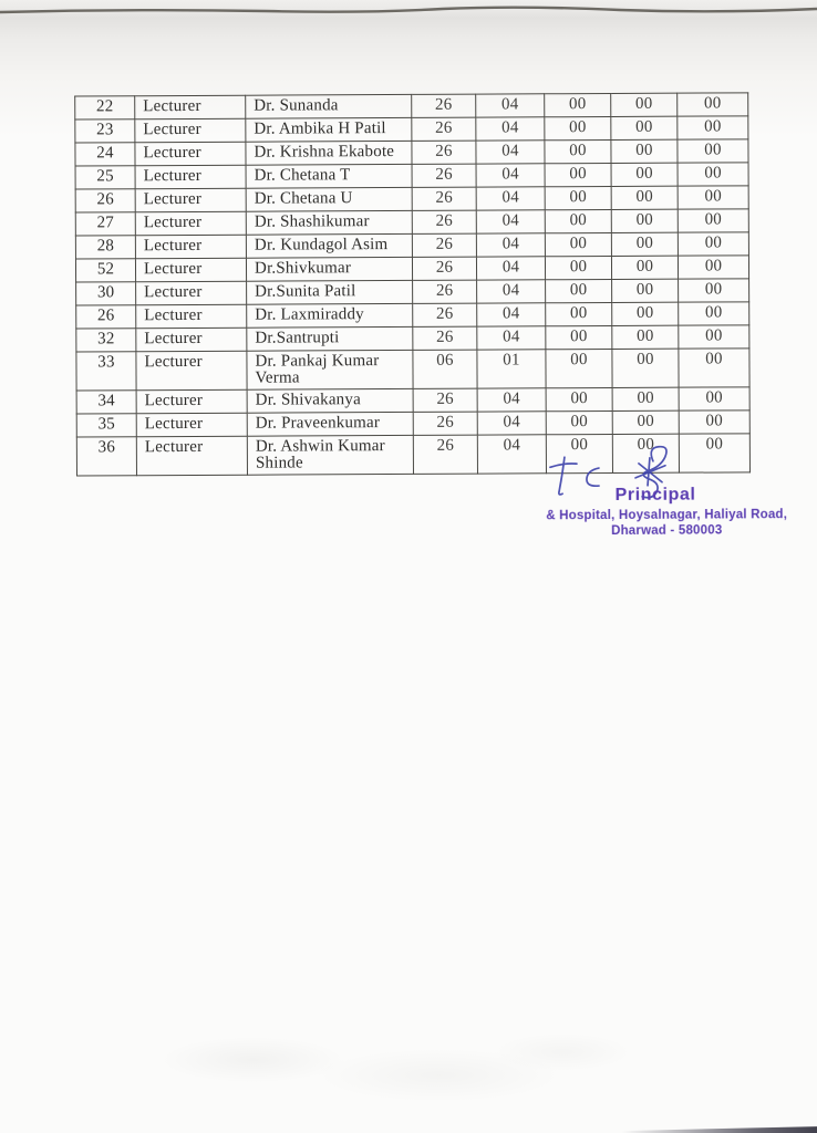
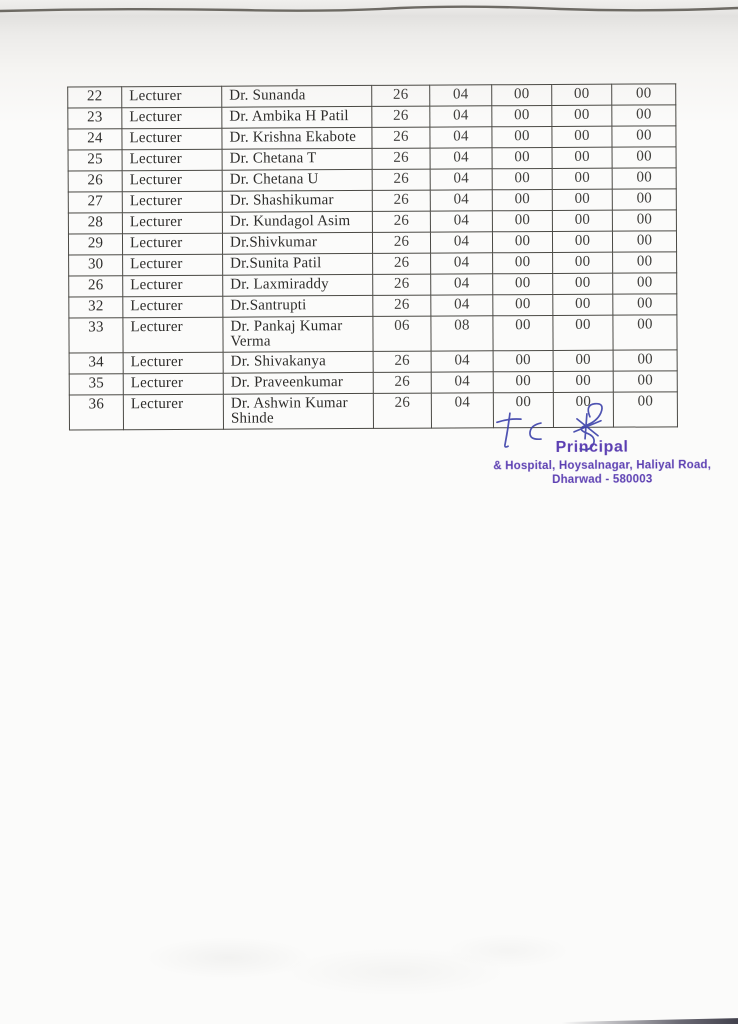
  22	Lecturer	Dr. Sunanda	26	04	00	00	00
  23	Lecturer	Dr. Ambika H Patil	26	04	00	00	00
  24	Lecturer	Dr. Krishna Ekabote	26	04	00	00	00
  25	Lecturer	Dr. Chetana T	26	04	00	00	00
  26	Lecturer	Dr. Chetana U	26	04	00	00	00
  27	Lecturer	Dr. Shashikumar	26	04	00	00	00
  28	Lecturer	Dr. Kundagol Asim	26	04	00	00	00
- 52	Lecturer	Dr.Shivkumar	26	04	00	00	00
+ 29	Lecturer	Dr.Shivkumar	26	04	00	00	00
  30	Lecturer	Dr.Sunita Patil	26	04	00	00	00
  26	Lecturer	Dr. Laxmiraddy	26	04	00	00	00
  32	Lecturer	Dr.Santrupti	26	04	00	00	00
- 33	Lecturer	Dr. Pankaj Kumar Verma	06	01	00	00	00
+ 33	Lecturer	Dr. Pankaj Kumar Verma	06	08	00	00	00
  34	Lecturer	Dr. Shivakanya	26	04	00	00	00
  35	Lecturer	Dr. Praveenkumar	26	04	00	00	00
  36	Lecturer	Dr. Ashwin Kumar Shinde	26	04	00	00	00
  Principal
  & Hospital, Hoysalnagar, Haliyal Road,
  Dharwad - 580003
